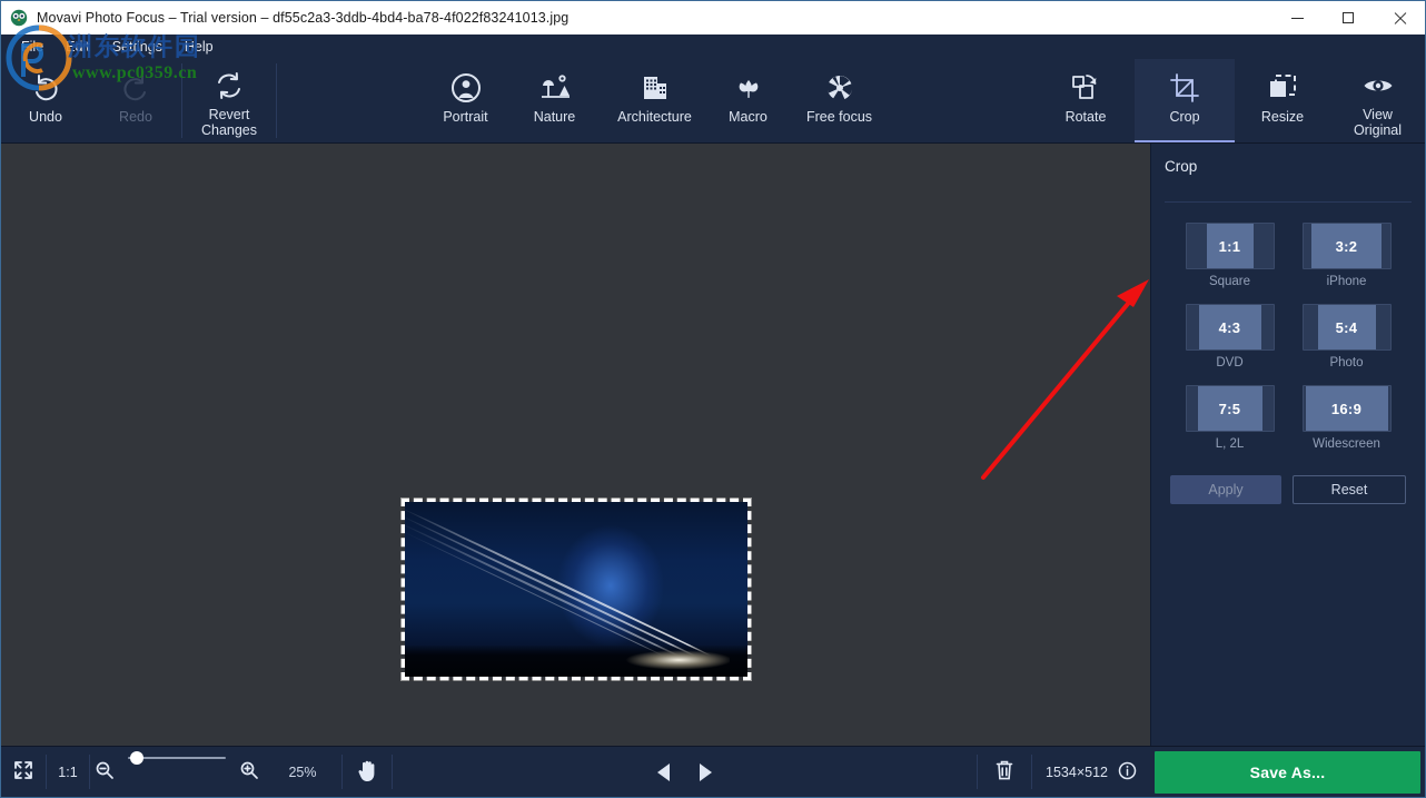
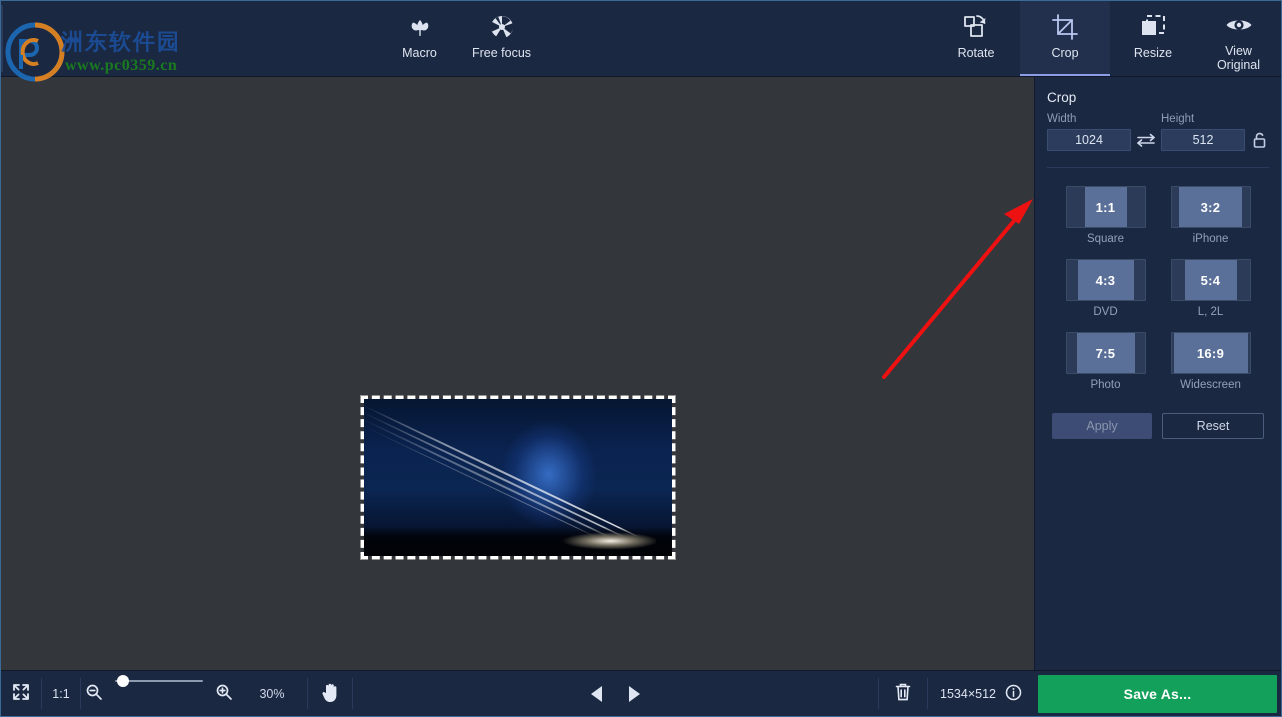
- Movavi Photo Focus – Trial version – df55c2a3-3ddb-4bd4-ba78-4f022f83241013.jpg
- File
- Edit
- Settings
- Help
- Undo
- Redo
- Revert
- Changes
- Portrait
- Nature
- Architecture
  Macro
  Free focus
  Rotate
  Crop
  Resize
  View
  Original
  Crop
+ Width
+ 1024
+ Height
+ 512
  1:1
  Square
  3:2
  iPhone
  4:3
  DVD
  5:4
- Photo
+ L, 2L
  7:5
- L, 2L
+ Photo
  16:9
  Widescreen
  Apply
  Reset
  1:1
- 25%
+ 30%
  1534×512
  Save As...
  洲东软件园
  www.pc0359.cn
